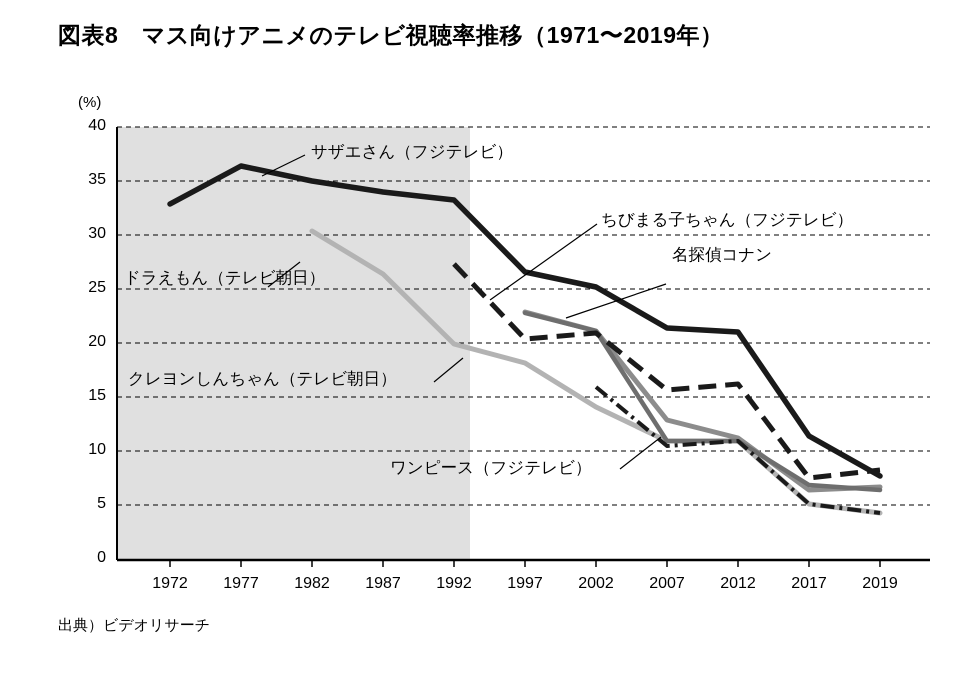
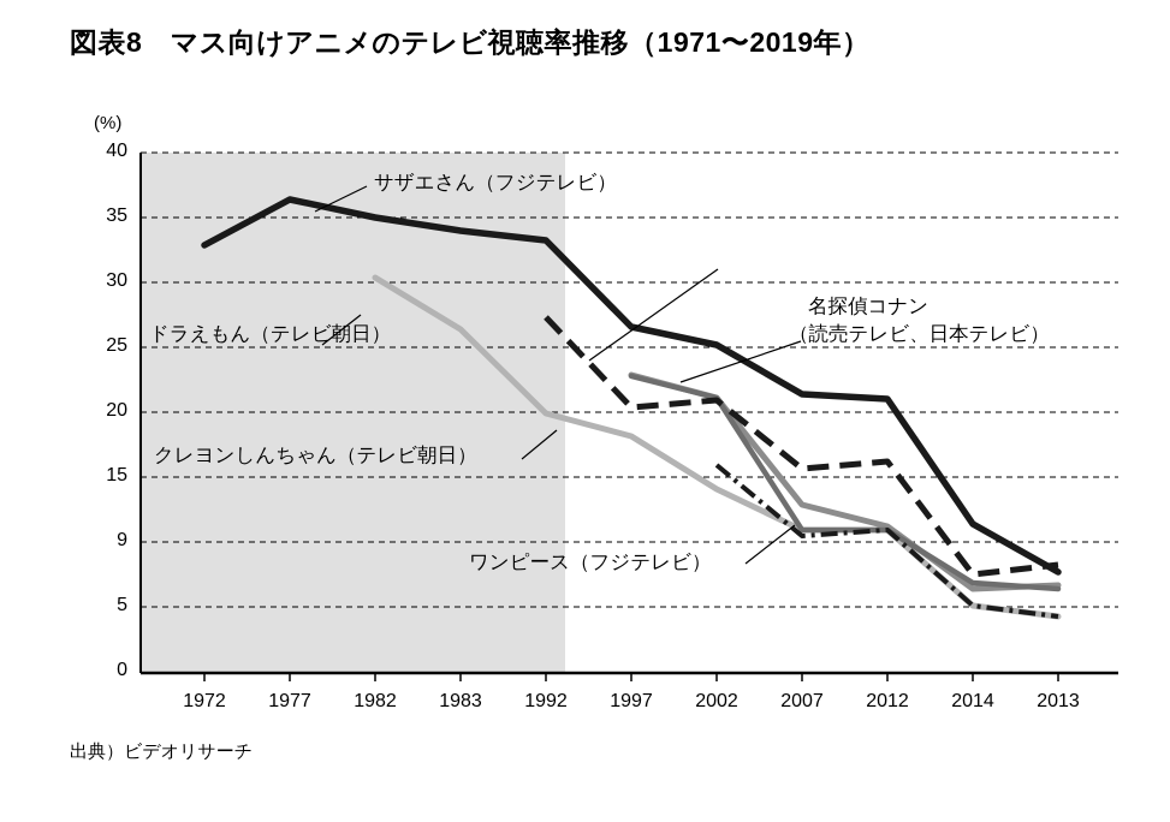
  図表8 マス向けアニメのテレビ視聴率推移（1971〜2019年）
  (%)
  40
  35
  30
  25
  20
  15
- 10
+ 9
  5
  0
  1972
  1977
  1982
- 1987
+ 1983
  1992
  1997
  2002
  2007
  2012
- 2017
+ 2014
- 2019
+ 2013
  サザエさん（フジテレビ）
- ちびまる子ちゃん（フジテレビ）
  名探偵コナン
+ （読売テレビ、日本テレビ）
  ドラえもん（テレビ朝日）
  クレヨンしんちゃん（テレビ朝日）
  ワンピース（フジテレビ）
  出典）ビデオリサーチ
